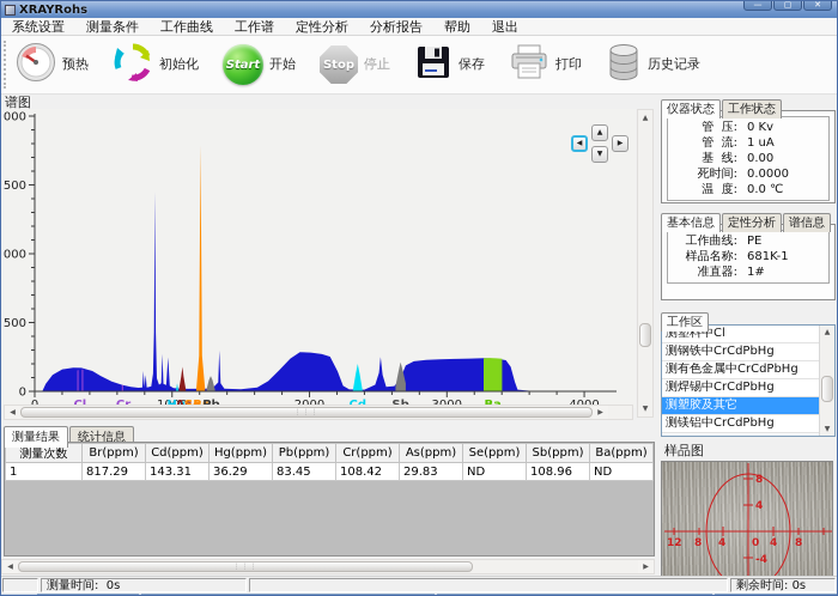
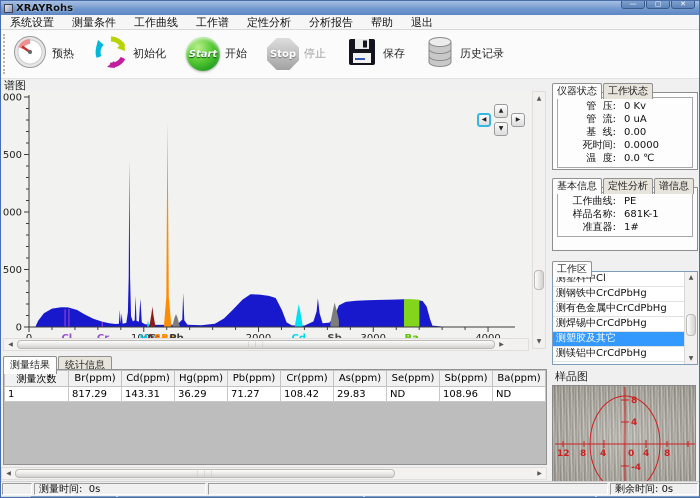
  XRAYRohs
  —
  ▢
  ✕
  系统设置
  测量条件
  工作曲线
  工作谱
  定性分析
  分析报告
  帮助
  退出
  预热
  初始化
  Start
  开始
  Stop
  停止
  保存
- 打印
  历史记录
  谱图
  0
  500
  000
  500
  000
  测量结果 统计信息
  测量次数	Br(ppm)	Cd(ppm)	Hg(ppm)	Pb(ppm)	Cr(ppm)	As(ppm)	Se(ppm)	Sb(ppm)	Ba(ppm)
- 1	817.29	143.31	36.29	83.45	108.42	29.83	ND	108.96	ND
+ 1	817.29	143.31	36.29	71.27	108.42	29.83	ND	108.96	ND
  仪器状态 工作状态
  管 压:
  0 Kv
  管 流:
- 1 uA
+ 0 uA
  基 线:
  0.00
  死时间:
  0.0000
  温 度:
  0.0 ℃
  基本信息 定性分析 谱信息
  工作曲线:
  PE
  样品名称:
  681K-1
  准直器:
  1#
  工作区
  测塑料中Cl
  测钢铁中CrCdPbHg
  测有色金属中CrCdPbHg
  测焊锡中CrCdPbHg
  测塑胶及其它
  测镁铝中CrCdPbHg
  样品图
  12
  8
  4
  0
  4
  8
  8
  4
  -4
  测量时间: 0s
  剩余时间: 0s
